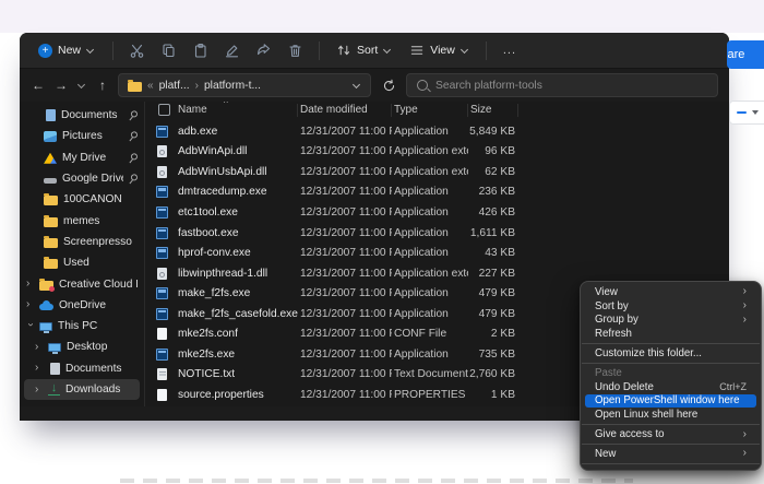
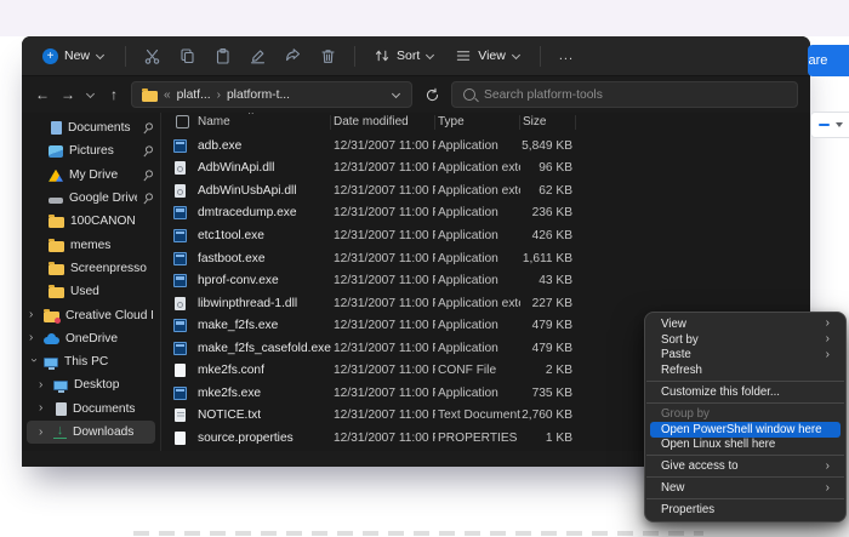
  +
  New
  Sort
  View
  ...
  ←
  →
  ↑
  «
  platf...
  ›
  platform-t...
  Search platform-tools
  Documents
  Pictures
  My Drive
  Google Driv
  100CANON
  memes
  Screenpresso
  Used
  ›
  Creative Cloud
  ›
  OneDrive
  This PC
  ›
  Desktop
  ›
  Documents
  ›
  Downloads
  ^
  Name
  Date modified
  Type
  Size
  adb.exe
  12/31/2007 11:00
  Application
  5,849 KB
  AdbWinApi.dll
  12/31/2007 11:00
  Application ext
  96 KB
  AdbWinUsbApi.dll
  12/31/2007 11:00
  Application ext
  62 KB
  dmtracedump.exe
  12/31/2007 11:00
  Application
  236 KB
  etc1tool.exe
  12/31/2007 11:00
  Application
  426 KB
  fastboot.exe
  12/31/2007 11:00
  Application
  1,611 KB
  hprof-conv.exe
  12/31/2007 11:00
  Application
  43 KB
  libwinpthread-1.dll
  12/31/2007 11:00
  Application ext
  227 KB
  make_f2fs.exe
  12/31/2007 11:00
  Application
  479 KB
  make_f2fs_casefold.exe
  12/31/2007 11:00
  Application
  479 KB
  mke2fs.conf
  12/31/2007 11:00
  CONF File
  2 KB
  mke2fs.exe
  12/31/2007 11:00
  Application
  735 KB
  NOTICE.txt
  12/31/2007 11:00
  Text Document
  2,760 KB
  source.properties
  12/31/2007 11:00
  PROPERTIES
  1 KB
  View
  ›
  Sort by
  ›
- Group by
+ Paste
  ›
  Refresh
  Customize this folder...
- Paste
+ Group by
- Undo Delete
- Ctrl+Z
  Open PowerShell window here
  Open Linux shell here
  Give access to
  ›
  New
  ›
+ Properties
